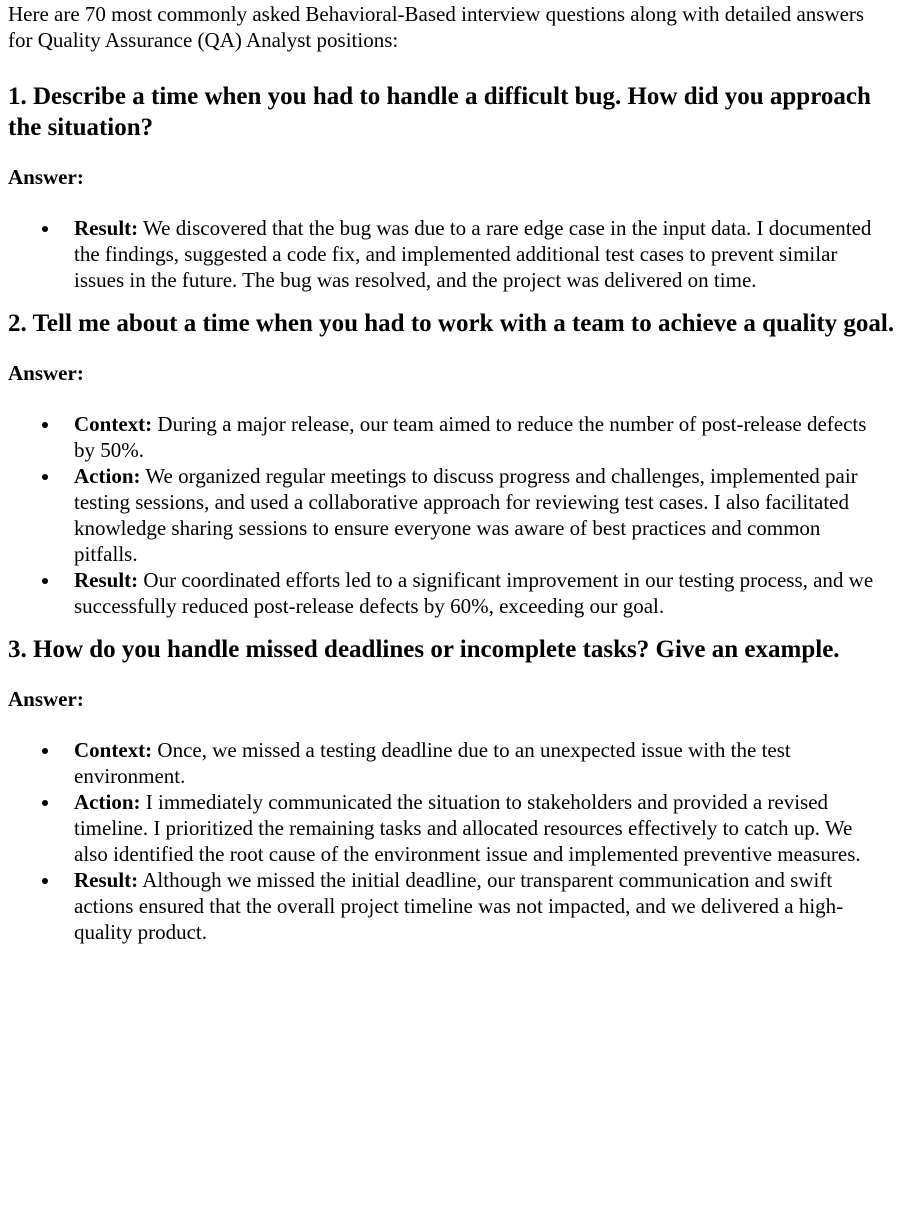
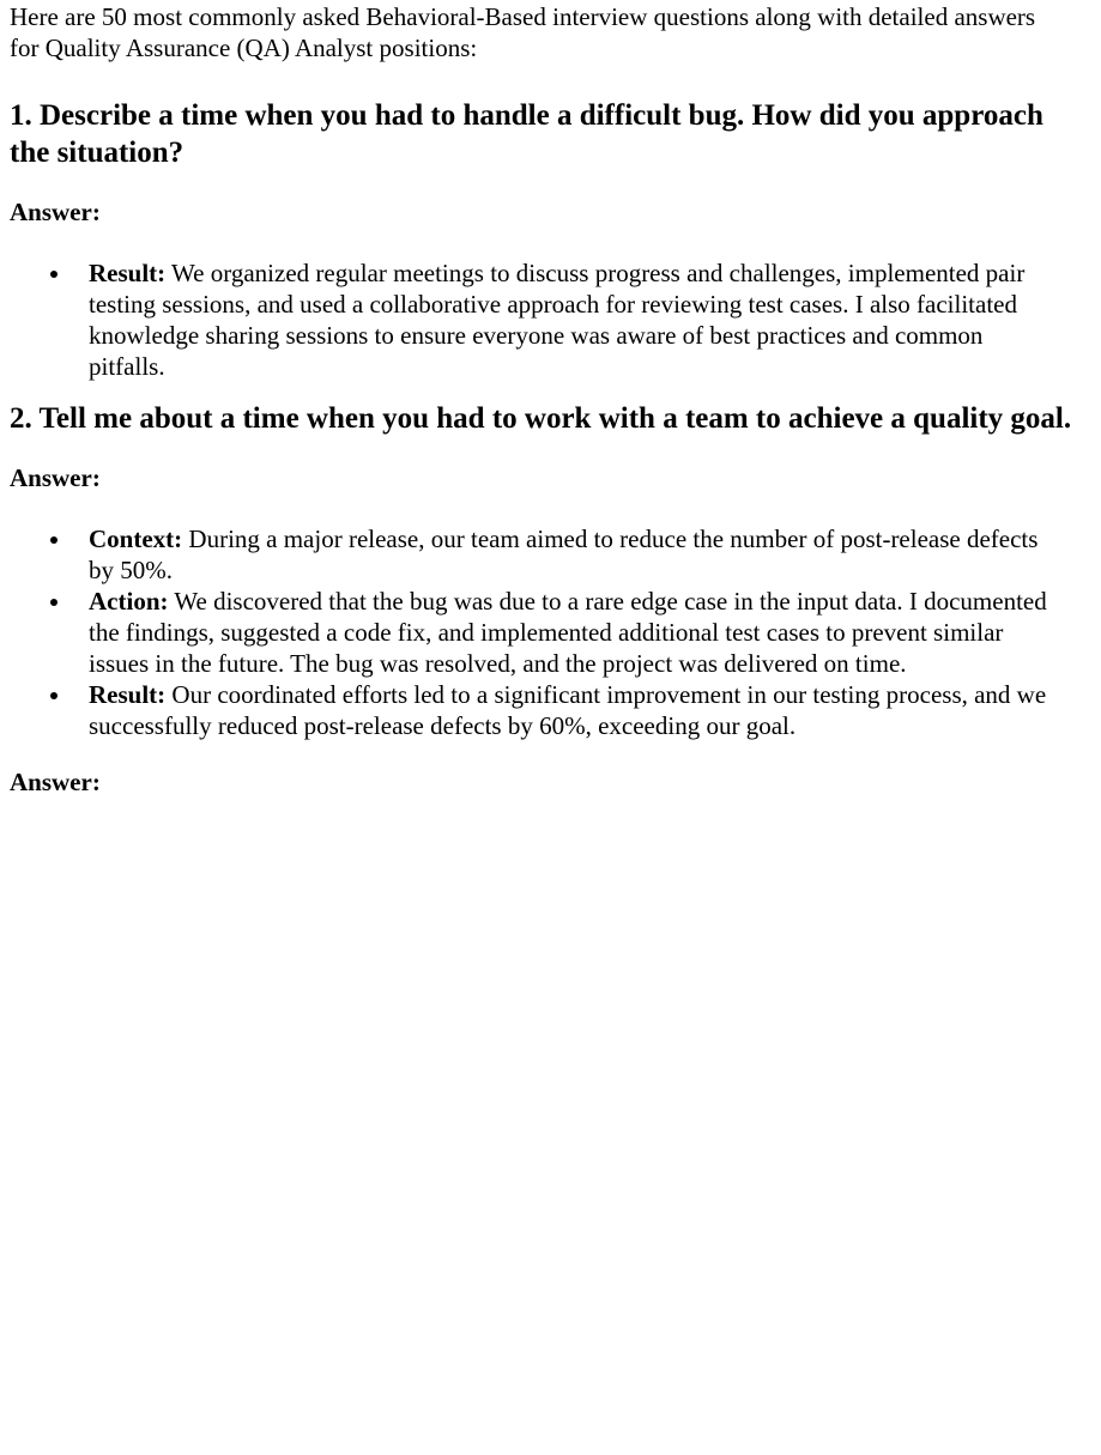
- Here are 70 most commonly asked Behavioral-Based interview questions along with detailed answers for Quality Assurance (QA) Analyst positions:
+ Here are 50 most commonly asked Behavioral-Based interview questions along with detailed answers for Quality Assurance (QA) Analyst positions:
  1. Describe a time when you had to handle a difficult bug. How did you approach the situation?
  Answer:
- Result: We discovered that the bug was due to a rare edge case in the input data. I documented the findings, suggested a code fix, and implemented additional test cases to prevent similar issues in the future. The bug was resolved, and the project was delivered on time.
+ Result: We organized regular meetings to discuss progress and challenges, implemented pair testing sessions, and used a collaborative approach for reviewing test cases. I also facilitated knowledge sharing sessions to ensure everyone was aware of best practices and common pitfalls.
  2. Tell me about a time when you had to work with a team to achieve a quality goal.
  Answer:
  Context: During a major release, our team aimed to reduce the number of post-release defects by 50%.
- Action: We organized regular meetings to discuss progress and challenges, implemented pair testing sessions, and used a collaborative approach for reviewing test cases. I also facilitated knowledge sharing sessions to ensure everyone was aware of best practices and common pitfalls.
+ Action: We discovered that the bug was due to a rare edge case in the input data. I documented the findings, suggested a code fix, and implemented additional test cases to prevent similar issues in the future. The bug was resolved, and the project was delivered on time.
  Result: Our coordinated efforts led to a significant improvement in our testing process, and we successfully reduced post-release defects by 60%, exceeding our goal.
- 3. How do you handle missed deadlines or incomplete tasks? Give an example.
  Answer:
- Context: Once, we missed a testing deadline due to an unexpected issue with the test environment.
- Action: I immediately communicated the situation to stakeholders and provided a revised timeline. I prioritized the remaining tasks and allocated resources effectively to catch up. We also identified the root cause of the environment issue and implemented preventive measures.
- Result: Although we missed the initial deadline, our transparent communication and swift actions ensured that the overall project timeline was not impacted, and we delivered a high-quality product.
